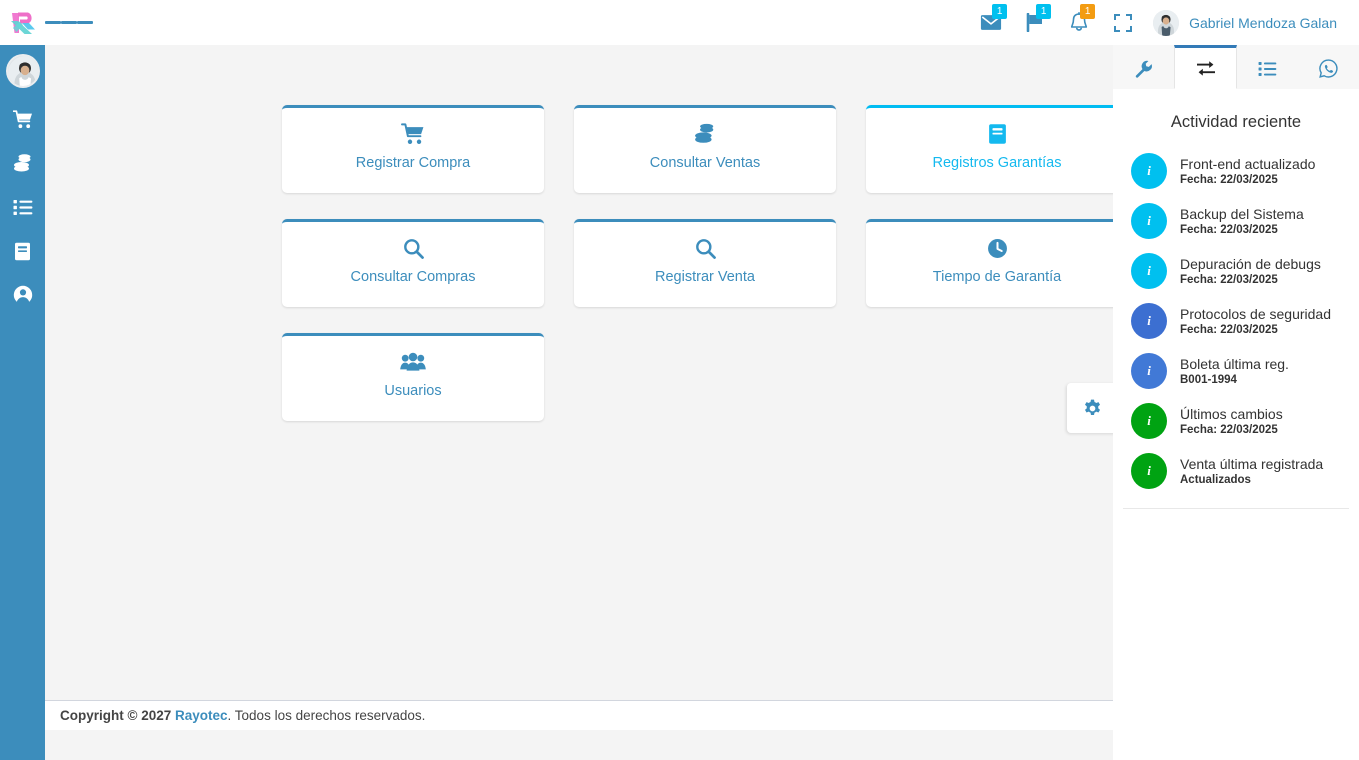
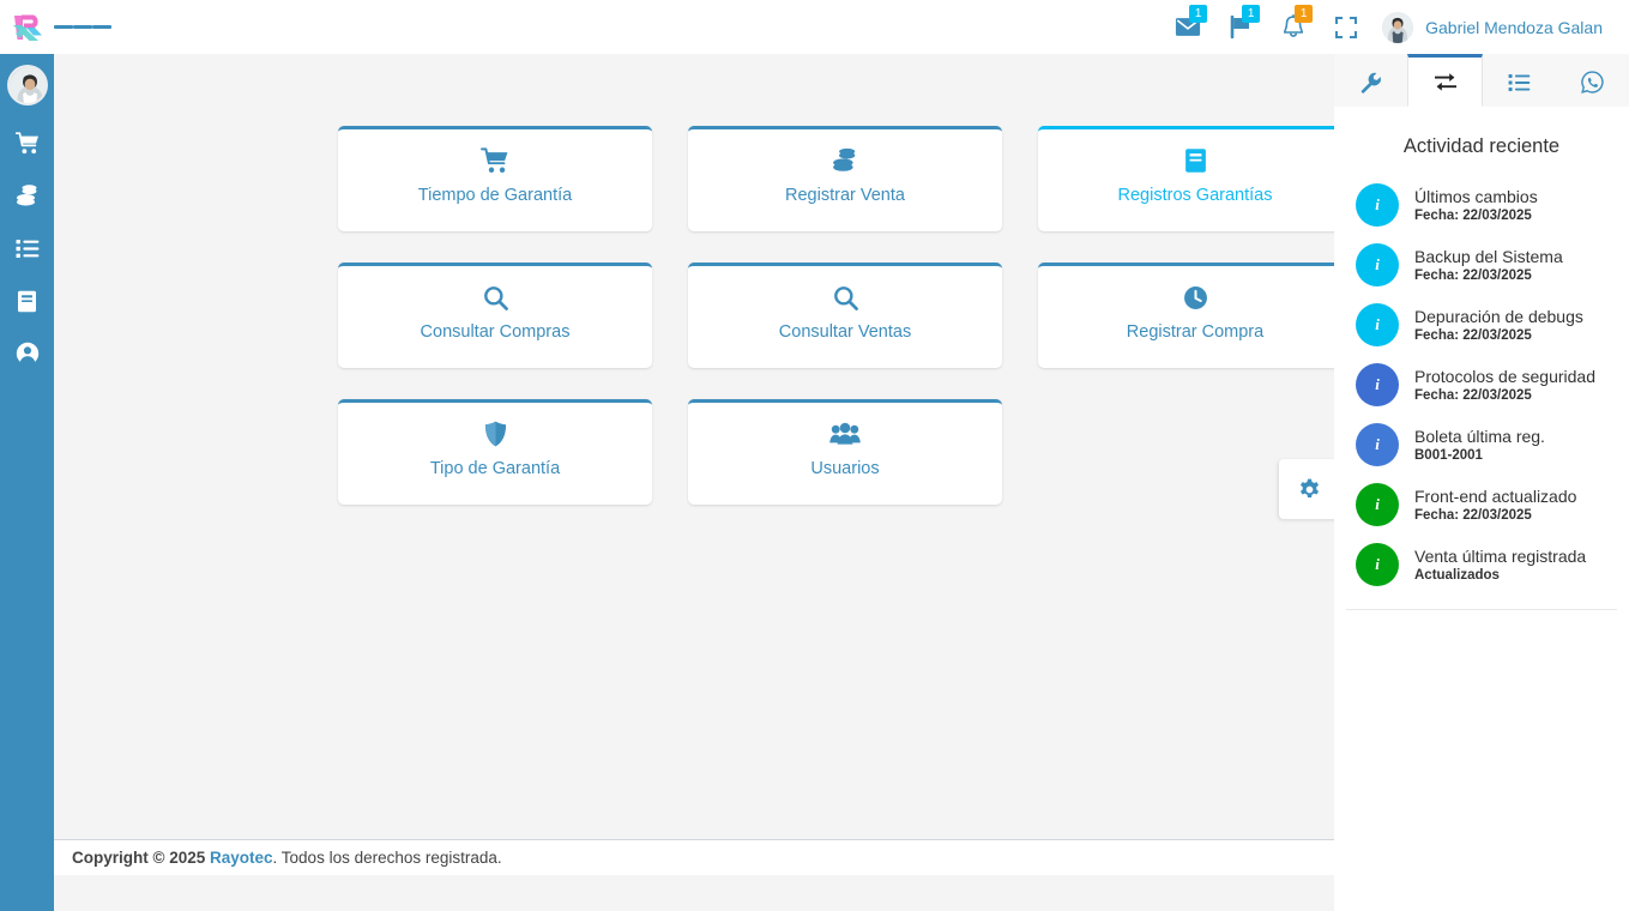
  1
  1
  1
  Gabriel Mendoza Galan
- Registrar Compra
+ Tiempo de Garantía
- Consultar Ventas
+ Registrar Venta
  Registros Garantías
  Consultar Compras
- Registrar Venta
+ Consultar Ventas
- Tiempo de Garantía
+ Registrar Compra
+ Tipo de Garantía
  Usuarios
- Copyright © 2027
+ Copyright © 2025
  Rayotec
- . Todos los derechos reservados.
+ . Todos los derechos registrada.
  Actividad reciente
  i
- Front-end actualizado
+ Últimos cambios
  Fecha: 22/03/2025
  i
  Backup del Sistema
  Fecha: 22/03/2025
  i
  Depuración de debugs
  Fecha: 22/03/2025
  i
  Protocolos de seguridad
  Fecha: 22/03/2025
  i
  Boleta última reg.
- B001-1994
+ B001-2001
  i
- Últimos cambios
+ Front-end actualizado
  Fecha: 22/03/2025
  i
  Venta última registrada
  Actualizados
